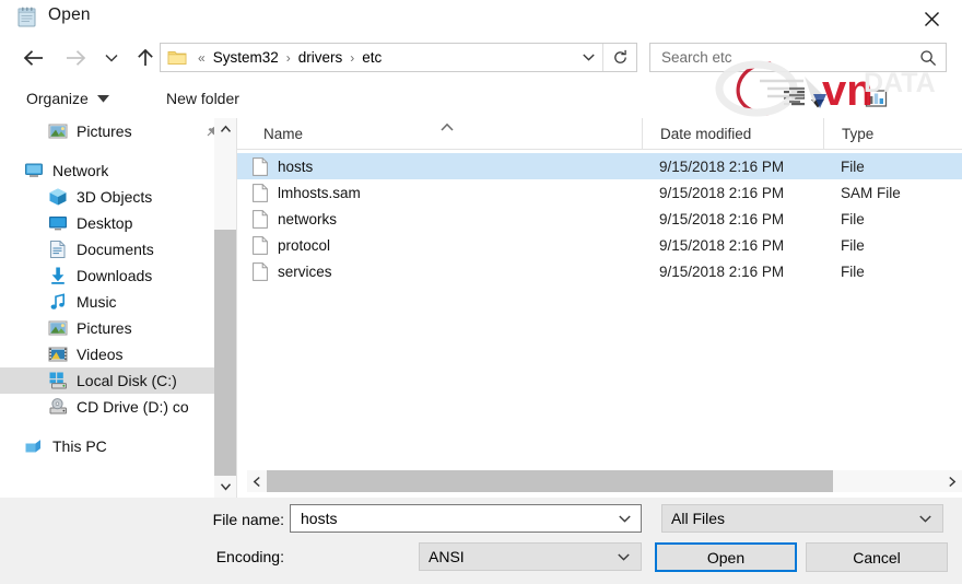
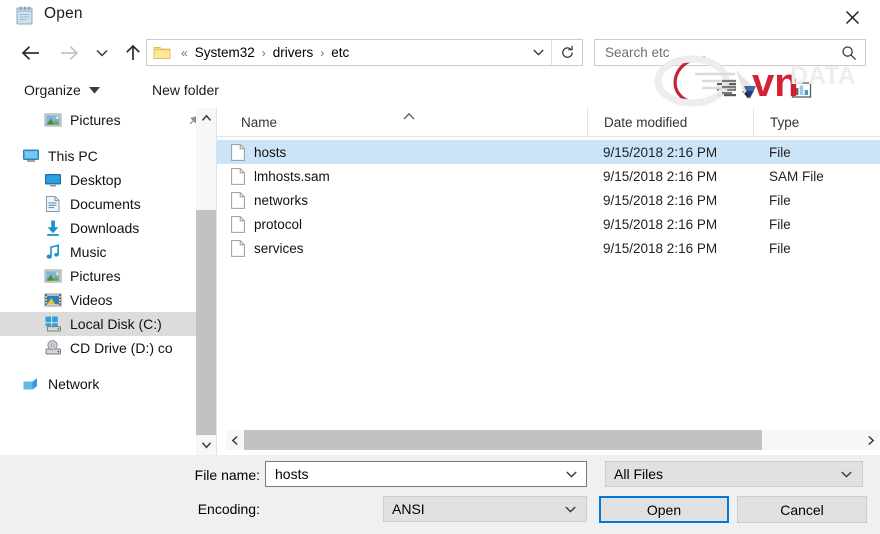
  Open
  «
  System32
  ›
  drivers
  ›
  etc
  Search etc
  Organize
  New folder
  vn
  DATA
  Pictures
- Network
+ This PC
- 3D Objects
  Desktop
  Documents
  Downloads
  Music
  Pictures
  Videos
  Local Disk (C:)
  CD Drive (D:) co
- This PC
+ Network
  Name
  Date modified
  Type
  hosts
  9/15/2018 2:16 PM
  File
  lmhosts.sam
  9/15/2018 2:16 PM
  SAM File
  networks
  9/15/2018 2:16 PM
  File
  protocol
  9/15/2018 2:16 PM
  File
  services
  9/15/2018 2:16 PM
  File
  File name:
  Encoding:
  hosts
  All Files
  ANSI
  Open
  Cancel
